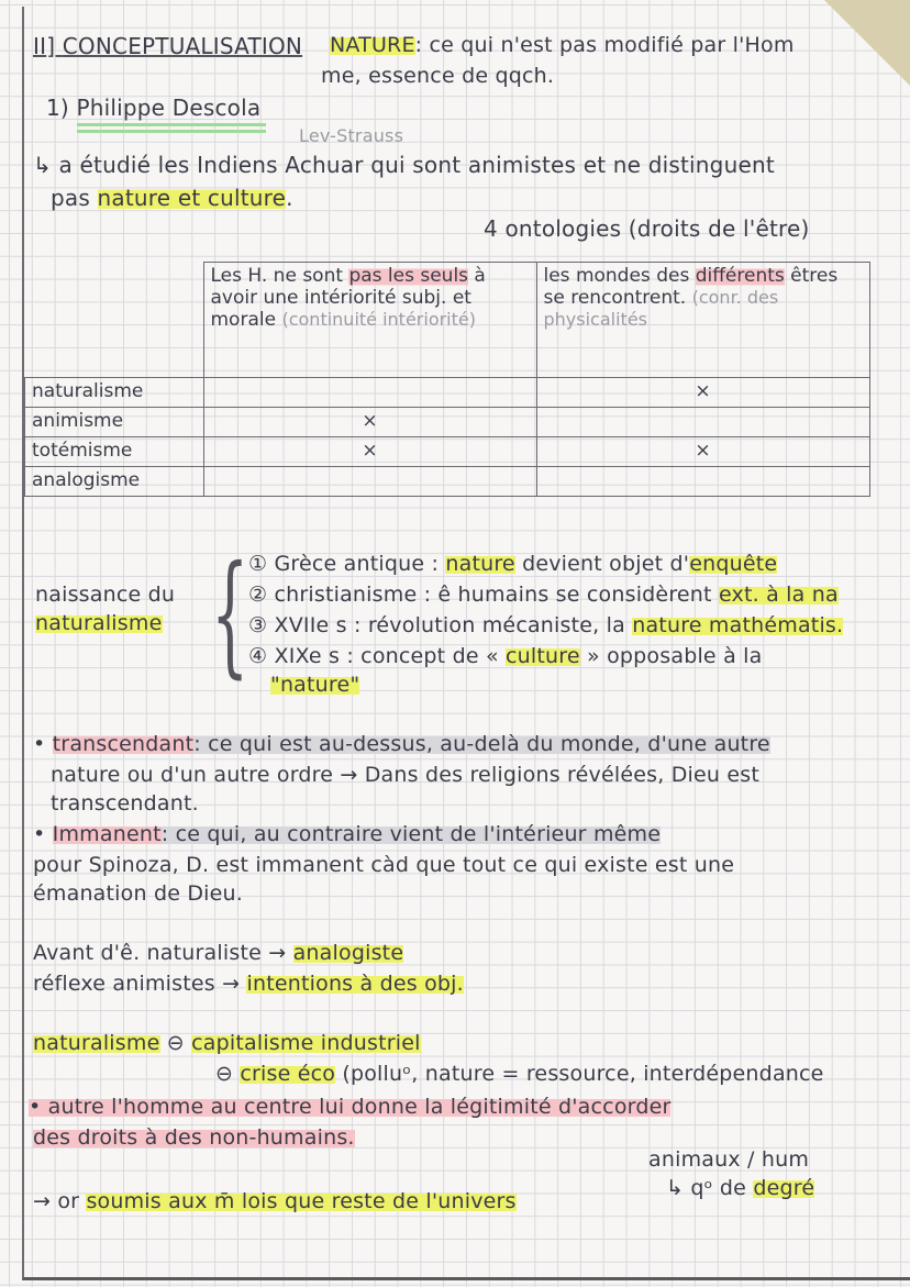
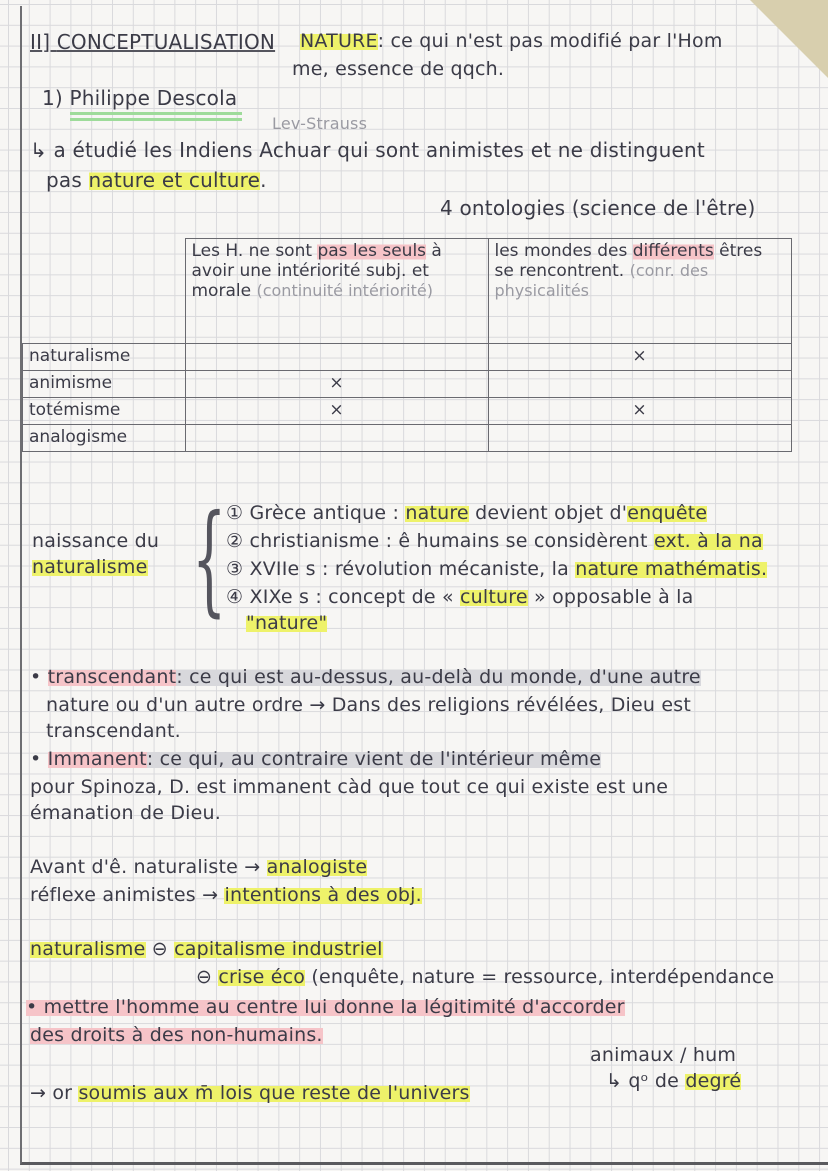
  II] CONCEPTUALISATION
  NATURE: ce qui n'est pas modifié par l'Hom
  me, essence de qqch.
  1) Philippe Descola
  Lev-Strauss
  ↳ a étudié les Indiens Achuar qui sont animistes et ne distinguent
  pas nature et culture.
- 4 ontologies (droits de l'être)
+ 4 ontologies (science de l'être)
  	Les H. ne sont pas les seuls à avoir une intériorité subj. et morale (continuité intériorité)	les mondes des différents êtres se rencontrent. (conr. des physicalités
  naturalisme		×
  animisme	×
  totémisme	×	×
  analogisme
  naissance du
  naturalisme
  {
  ① Grèce antique : nature devient objet d'enquête
  ② christianisme : ê humains se considèrent ext. à la na
  ③ XVIIe s : révolution mécaniste, la nature mathématis.
  ④ XIXe s : concept de « culture » opposable à la
  "nature"
  • transcendant: ce qui est au-dessus, au-delà du monde, d'une autre
  nature ou d'un autre ordre → Dans des religions révélées, Dieu est
  transcendant.
  • Immanent: ce qui, au contraire vient de l'intérieur même
  pour Spinoza, D. est immanent càd que tout ce qui existe est une
  émanation de Dieu.
  Avant d'ê. naturaliste → analogiste
  réflexe animistes → intentions à des obj.
  naturalisme ⊖ capitalisme industriel
- ⊖ crise éco (polluᵒ, nature = ressource, interdépendance
+ ⊖ crise éco (enquête, nature = ressource, interdépendance
- • autre l'homme au centre lui donne la légitimité d'accorder
+ • mettre l'homme au centre lui donne la légitimité d'accorder
  des droits à des non-humains.
  animaux / hum
  ↳ qᵒ de degré
  → or soumis aux m̄ lois que reste de l'univers
